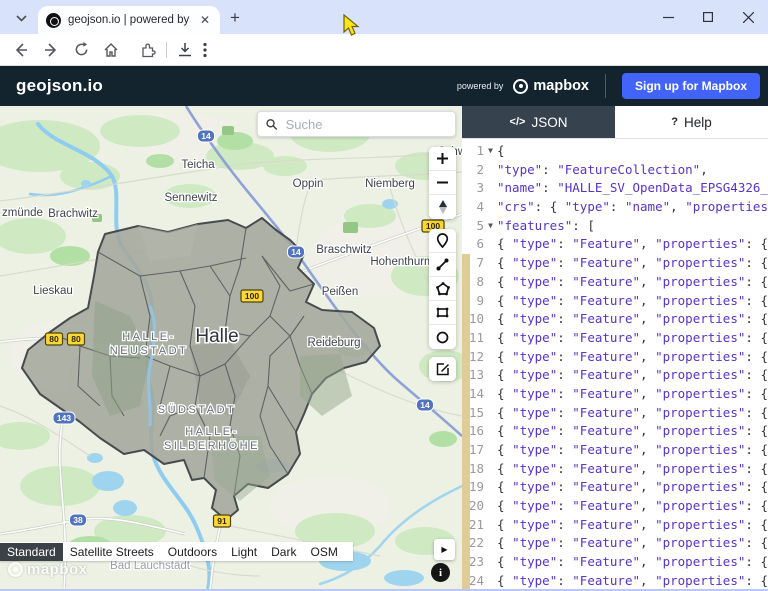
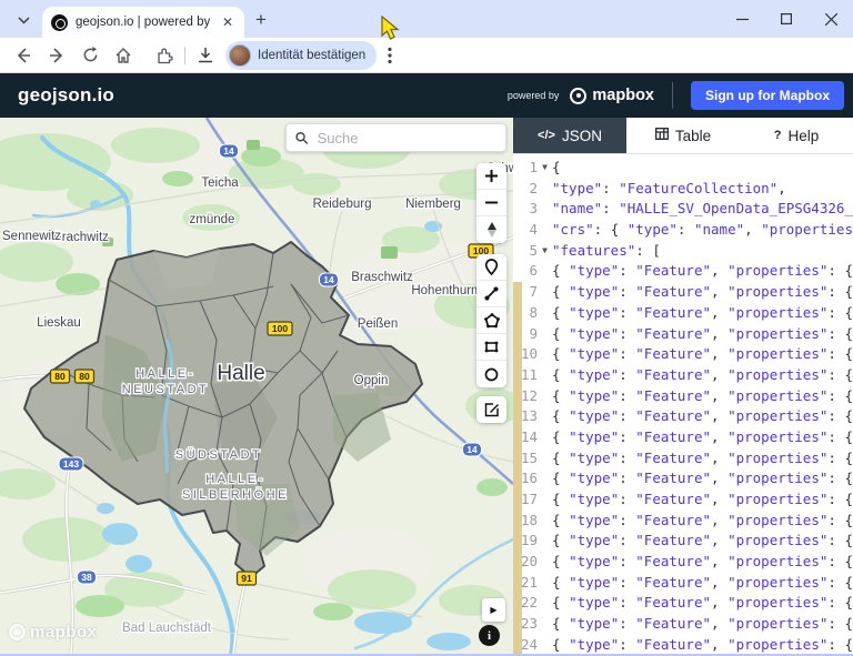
  geojson.io | powered by
  ✕
  +
+ Identität bestätigen
  geojson.io
  powered by
  mapbox
  Sign up for Mapbox
  Teicha
- Sennewitz
+ zmünde
  Brachwitz
- Oppin
+ Reideburg
  Niemberg
  Braschwitz
  Hohenthur
  Lieskau
  Peißen
- Reideburg
+ Oppin
- zmünde
+ Sennewitz
  Bad Lauchstädt
  HALLE-
  NEUSTADT
  SÜDSTADT
  HALLE-
  SILBERHÖHE
  Halle
  14
  14
  14
  100
  100
  80
  80
  143
  38
  91
  Suche
- Standard
- Satellite Streets
- Outdoors
- Light
- Dark
- OSM
  mapbox
  ▶
  i
  </>
  JSON
+ Table
  ?
  Help
  1
  ▼
  {
  2
  "type": "FeatureCollection",
  3
  "name": "HALLE_SV_OpenData_EPSG4326_
  4
  "crs": { "type": "name", "properties
  5
  ▼
  "features": [
  6
  { "type": "Feature", "properties": {
  7
  { "type": "Feature", "properties": {
  8
  { "type": "Feature", "properties": {
  9
  { "type": "Feature", "properties": {
  10
  { "type": "Feature", "properties": {
  11
  { "type": "Feature", "properties": {
  12
  { "type": "Feature", "properties": {
  13
  { "type": "Feature", "properties": {
  14
  { "type": "Feature", "properties": {
  15
  { "type": "Feature", "properties": {
  16
  { "type": "Feature", "properties": {
  17
  { "type": "Feature", "properties": {
  18
  { "type": "Feature", "properties": {
  19
  { "type": "Feature", "properties": {
  20
  { "type": "Feature", "properties": {
  21
  { "type": "Feature", "properties": {
  22
  { "type": "Feature", "properties": {
  23
  { "type": "Feature", "properties": {
  24
  { "type": "Feature", "properties": {
